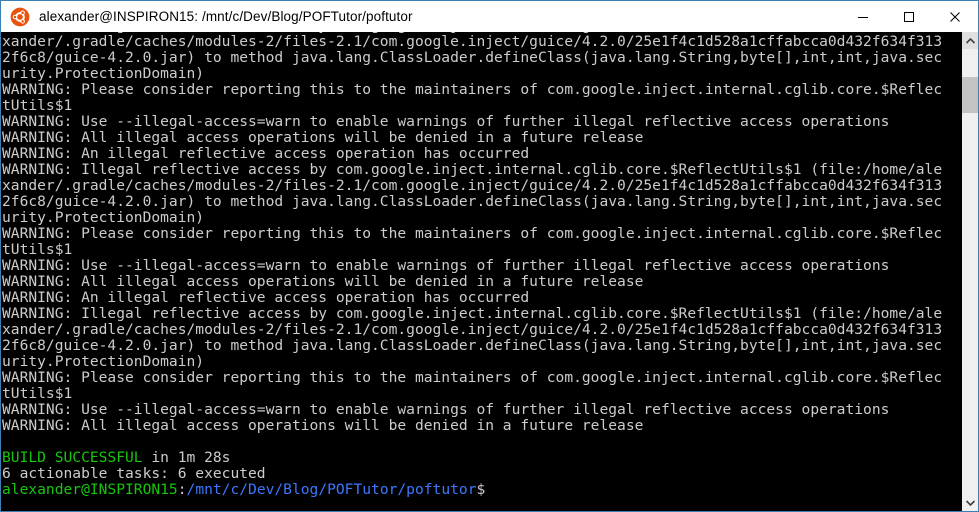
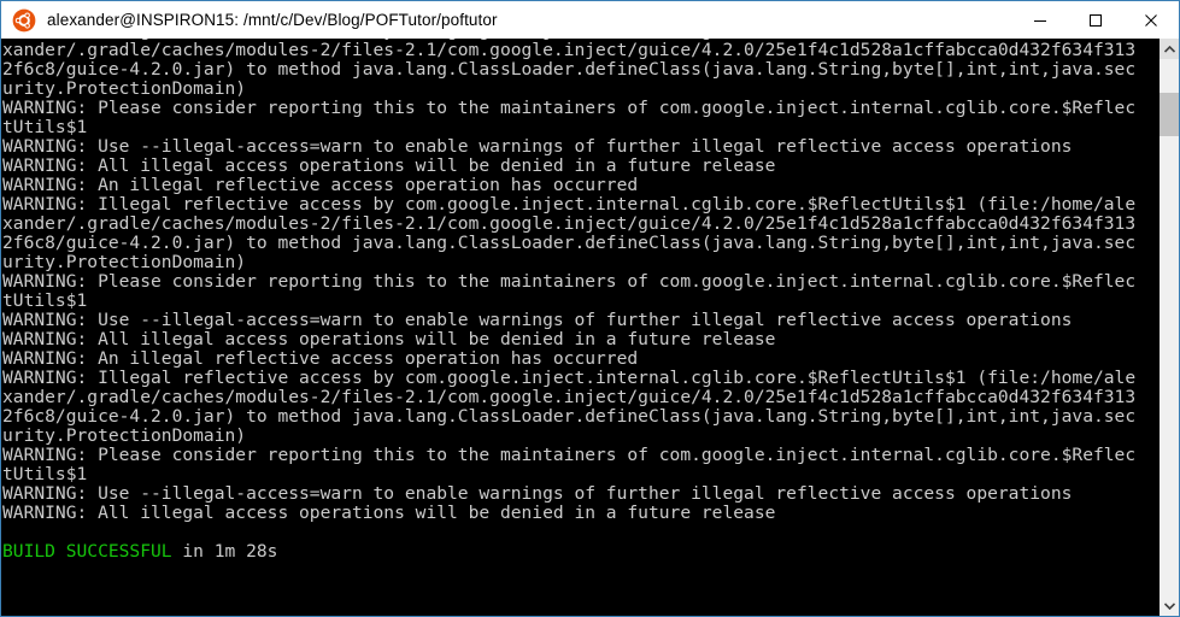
  alexander@INSPIRON15: /mnt/c/Dev/Blog/POFTutor/poftutor
  xander/.gradle/caches/modules-2/files-2.1/com.google.inject/guice/4.2.0/25e1f4c1d528a1cffabcca0d432f634f313
  2f6c8/guice-4.2.0.jar) to method java.lang.ClassLoader.defineClass(java.lang.String,byte[],int,int,java.sec
  urity.ProtectionDomain)
  WARNING: Please consider reporting this to the maintainers of com.google.inject.internal.cglib.core.$Reflec
  tUtils$1
  WARNING: Use --illegal-access=warn to enable warnings of further illegal reflective access operations
  WARNING: All illegal access operations will be denied in a future release
  WARNING: An illegal reflective access operation has occurred
  WARNING: Illegal reflective access by com.google.inject.internal.cglib.core.$ReflectUtils$1 (file:/home/ale
  xander/.gradle/caches/modules-2/files-2.1/com.google.inject/guice/4.2.0/25e1f4c1d528a1cffabcca0d432f634f313
  2f6c8/guice-4.2.0.jar) to method java.lang.ClassLoader.defineClass(java.lang.String,byte[],int,int,java.sec
  urity.ProtectionDomain)
  WARNING: Please consider reporting this to the maintainers of com.google.inject.internal.cglib.core.$Reflec
  tUtils$1
  WARNING: Use --illegal-access=warn to enable warnings of further illegal reflective access operations
  WARNING: All illegal access operations will be denied in a future release
  WARNING: An illegal reflective access operation has occurred
  WARNING: Illegal reflective access by com.google.inject.internal.cglib.core.$ReflectUtils$1 (file:/home/ale
  xander/.gradle/caches/modules-2/files-2.1/com.google.inject/guice/4.2.0/25e1f4c1d528a1cffabcca0d432f634f313
  2f6c8/guice-4.2.0.jar) to method java.lang.ClassLoader.defineClass(java.lang.String,byte[],int,int,java.sec
  urity.ProtectionDomain)
  WARNING: Please consider reporting this to the maintainers of com.google.inject.internal.cglib.core.$Reflec
  tUtils$1
  WARNING: Use --illegal-access=warn to enable warnings of further illegal reflective access operations
  WARNING: All illegal access operations will be denied in a future release
  BUILD SUCCESSFUL in 1m 28s
- 6 actionable tasks: 6 executed
- alexander@INSPIRON15:/mnt/c/Dev/Blog/POFTutor/poftutor$
